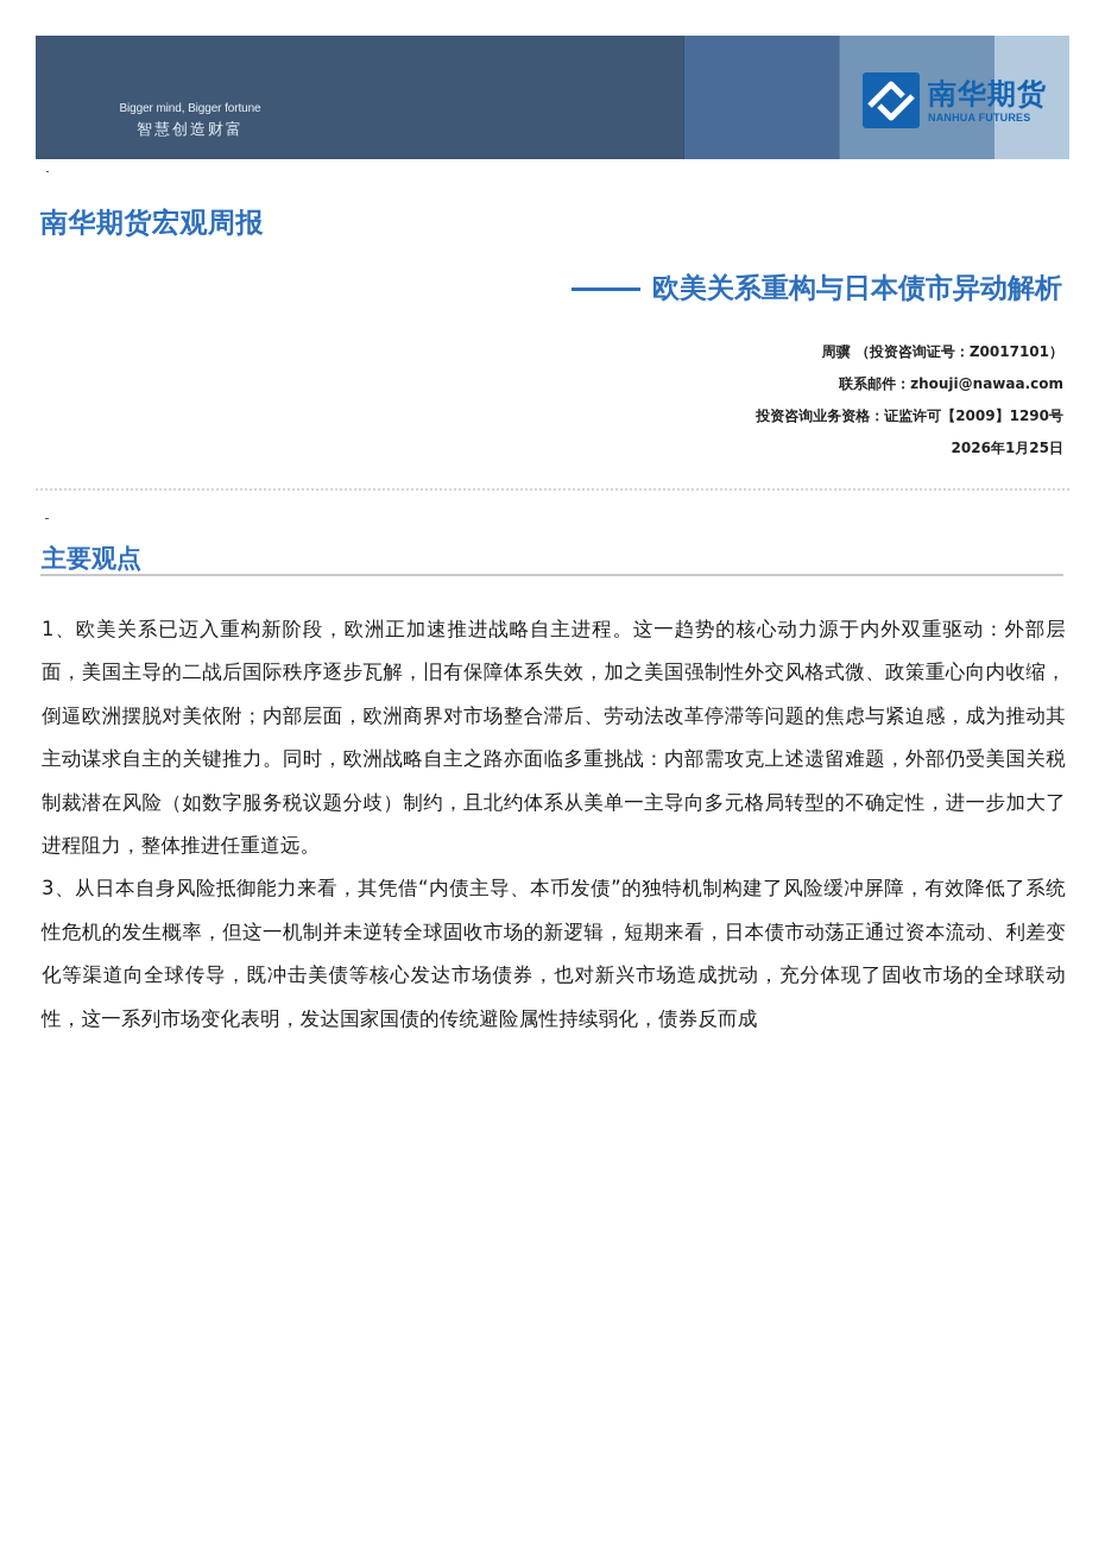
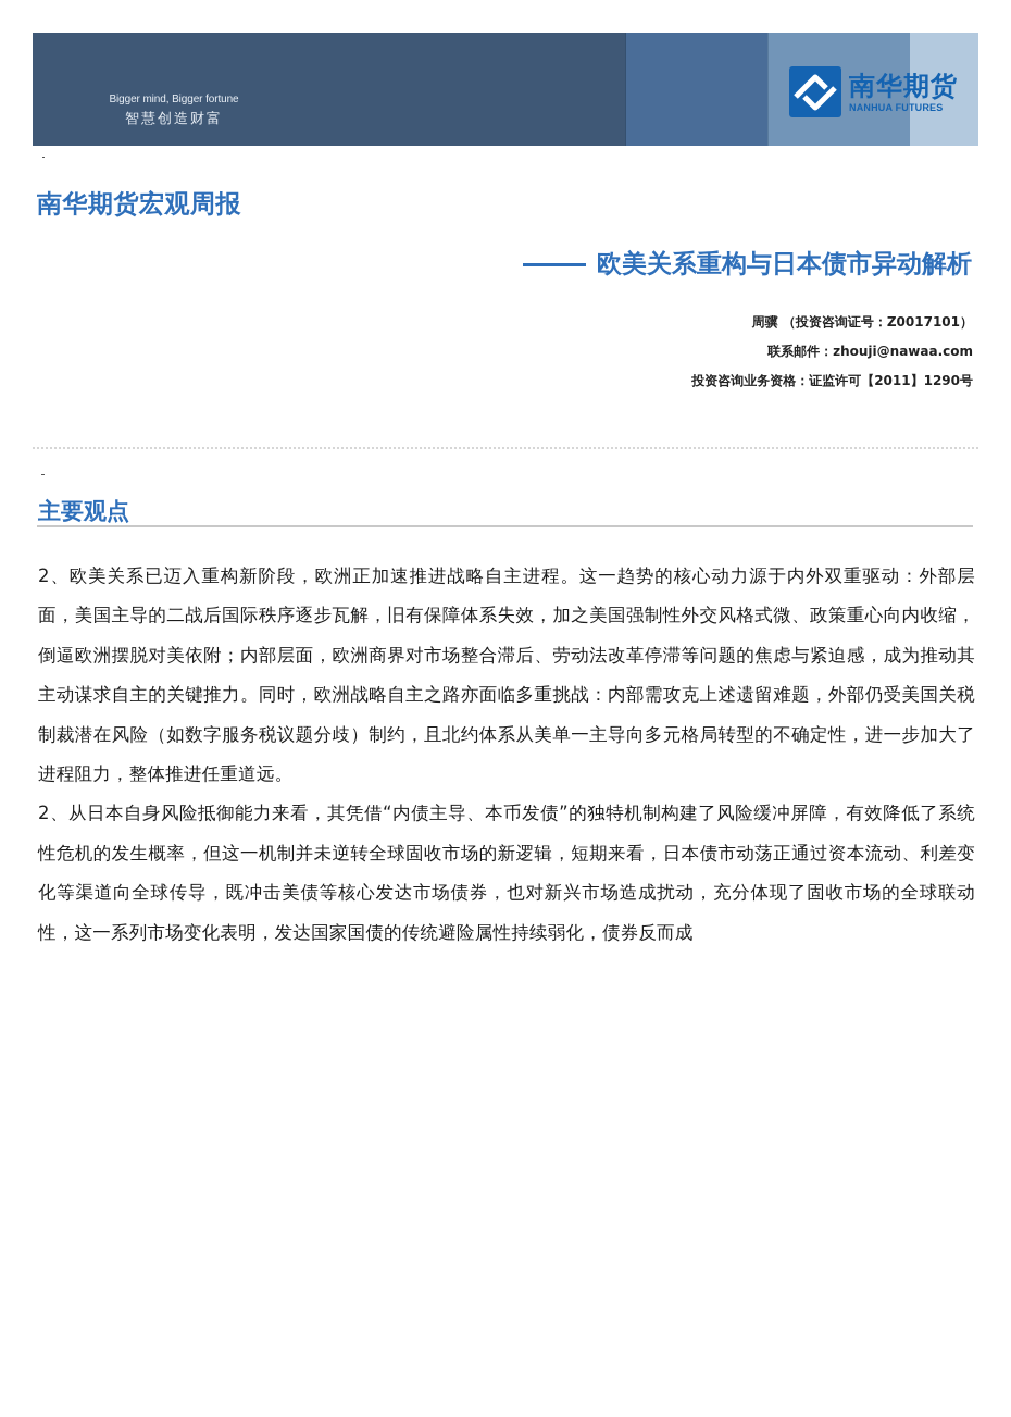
  Bigger mind, Bigger fortune
  智慧创造财富
  南华期货
  NANHUA FUTURES
  南华期货宏观周报
  欧美关系重构与日本债市异动解析
  周骥 （投资咨询证号：Z0017101）
  联系邮件：zhouji@nawaa.com
- 投资咨询业务资格：证监许可【2009】1290号
+ 投资咨询业务资格：证监许可【2011】1290号
- 2026年1月25日
  主要观点
- 1、欧美关系已迈入重构新阶段，欧洲正加速推进战略自主进程。这一趋势的核心动力源于内外双重驱动：外部层面，美国主导的二战后国际秩序逐步瓦解，旧有保障体系失效，加之美国强制性外交风格式微、政策重心向内收缩，倒逼欧洲摆脱对美依附；内部层面，欧洲商界对市场整合滞后、劳动法改革停滞等问题的焦虑与紧迫感，成为推动其主动谋求自主的关键推力。同时，欧洲战略自主之路亦面临多重挑战：内部需攻克上述遗留难题，外部仍受美国关税制裁潜在风险（如数字服务税议题分歧）制约，且北约体系从美单一主导向多元格局转型的不确定性，进一步加大了进程阻力，整体推进任重道远。
+ 2、欧美关系已迈入重构新阶段，欧洲正加速推进战略自主进程。这一趋势的核心动力源于内外双重驱动：外部层面，美国主导的二战后国际秩序逐步瓦解，旧有保障体系失效，加之美国强制性外交风格式微、政策重心向内收缩，倒逼欧洲摆脱对美依附；内部层面，欧洲商界对市场整合滞后、劳动法改革停滞等问题的焦虑与紧迫感，成为推动其主动谋求自主的关键推力。同时，欧洲战略自主之路亦面临多重挑战：内部需攻克上述遗留难题，外部仍受美国关税制裁潜在风险（如数字服务税议题分歧）制约，且北约体系从美单一主导向多元格局转型的不确定性，进一步加大了进程阻力，整体推进任重道远。
- 3、从日本自身风险抵御能力来看，其凭借“内债主导、本币发债”的独特机制构建了风险缓冲屏障，有效降低了系统性危机的发生概率，但这一机制并未逆转全球固收市场的新逻辑，短期来看，日本债市动荡正通过资本流动、利差变化等渠道向全球传导，既冲击美债等核心发达市场债券，也对新兴市场造成扰动，充分体现了固收市场的全球联动性，这一系列市场变化表明，发达国家国债的传统避险属性持续弱化，债券反而成
+ 2、从日本自身风险抵御能力来看，其凭借“内债主导、本币发债”的独特机制构建了风险缓冲屏障，有效降低了系统性危机的发生概率，但这一机制并未逆转全球固收市场的新逻辑，短期来看，日本债市动荡正通过资本流动、利差变化等渠道向全球传导，既冲击美债等核心发达市场债券，也对新兴市场造成扰动，充分体现了固收市场的全球联动性，这一系列市场变化表明，发达国家国债的传统避险属性持续弱化，债券反而成
